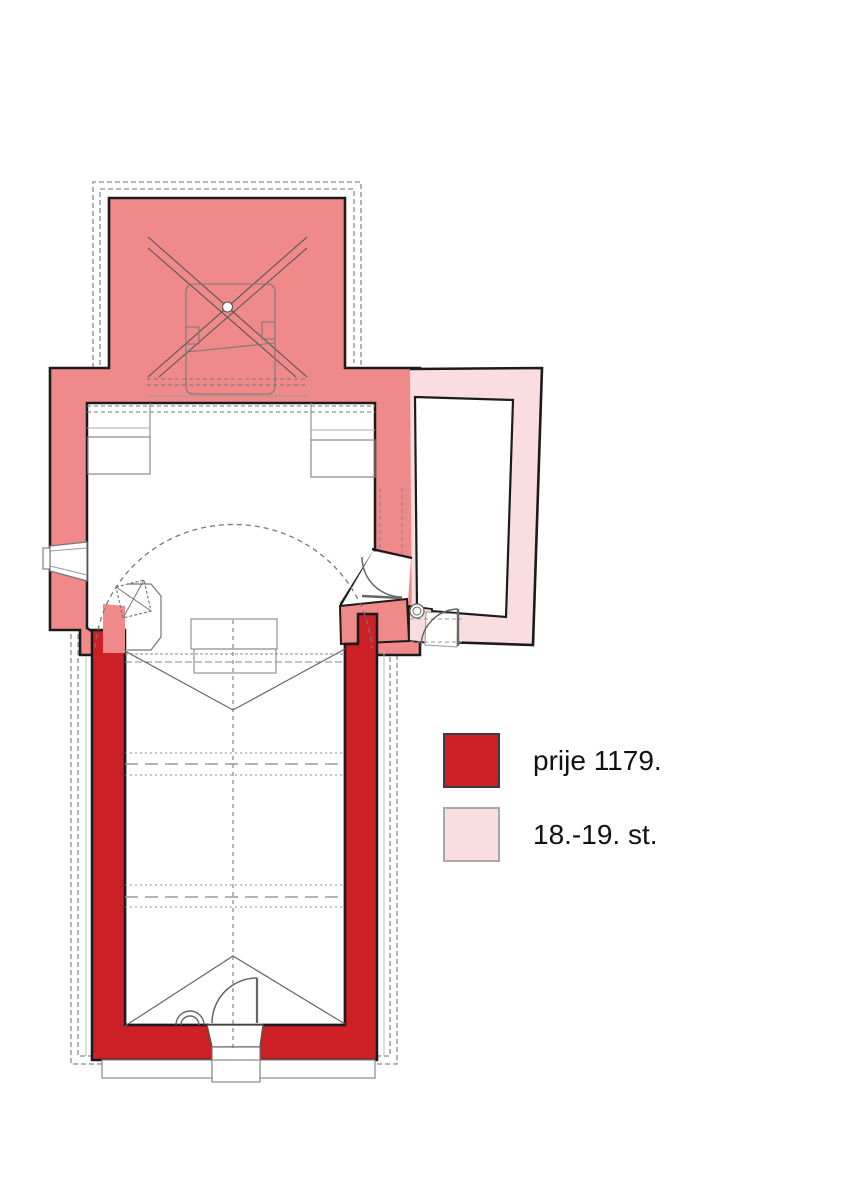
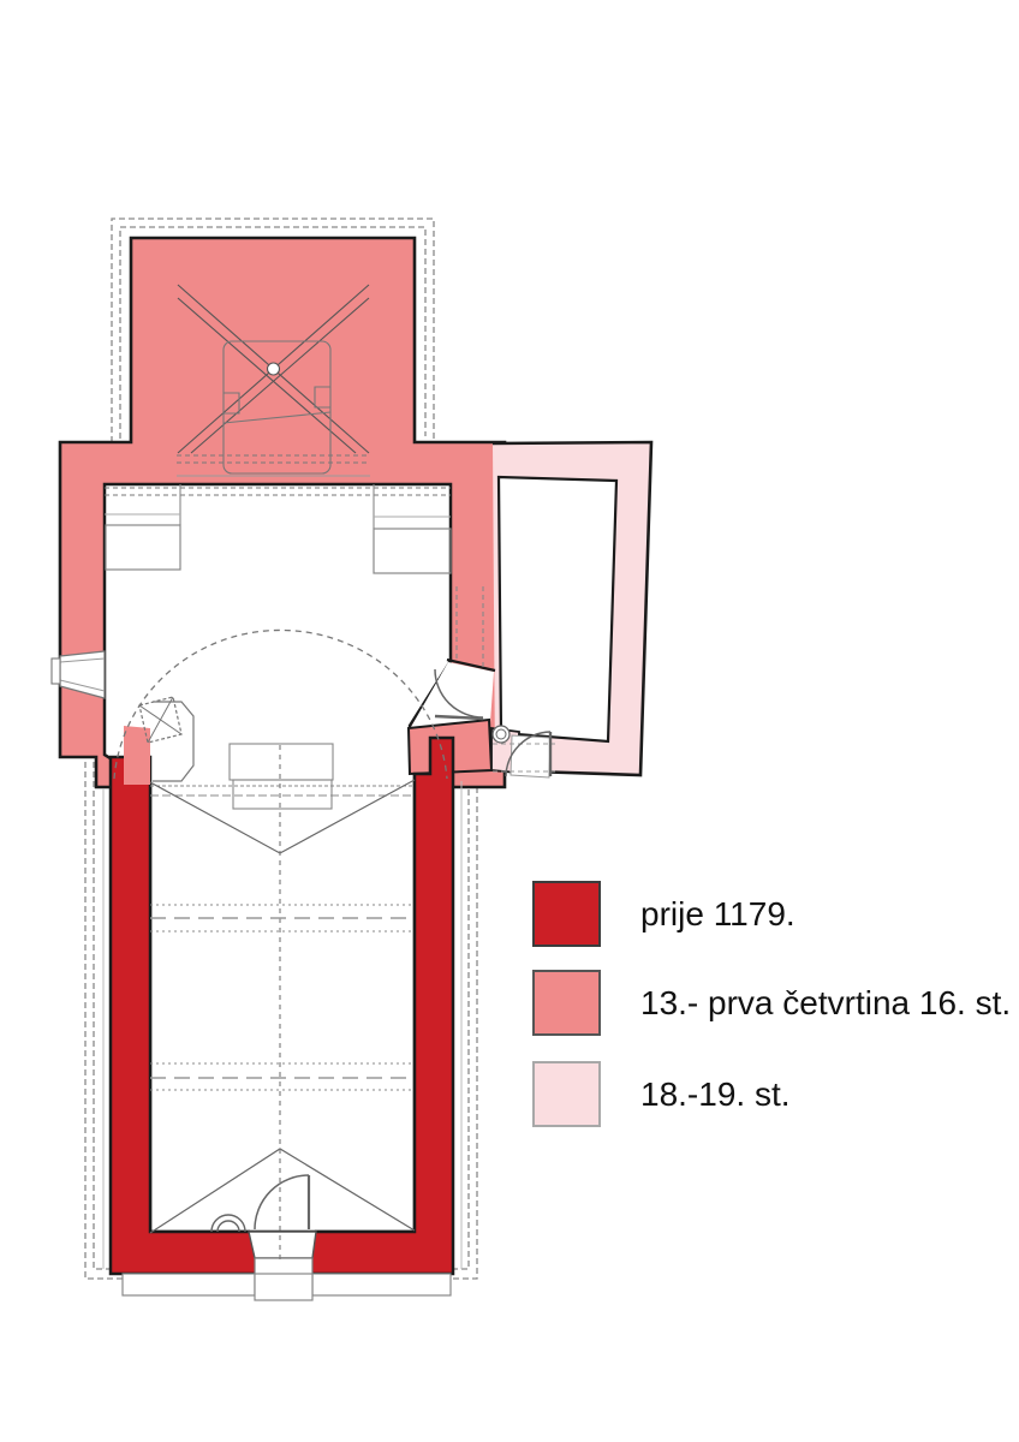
  prije 1179.
+ 13.- prva četvrtina 16. st.
  18.-19. st.
